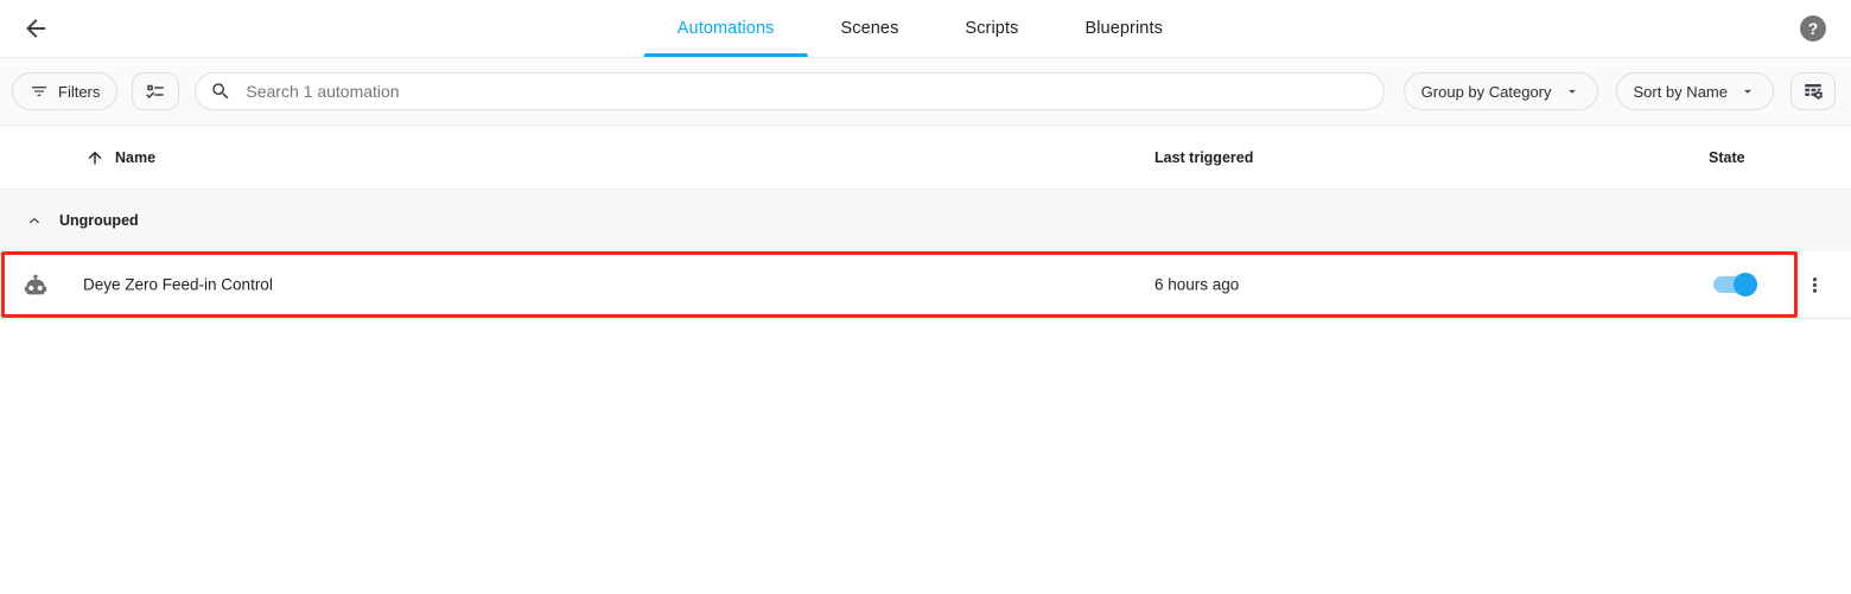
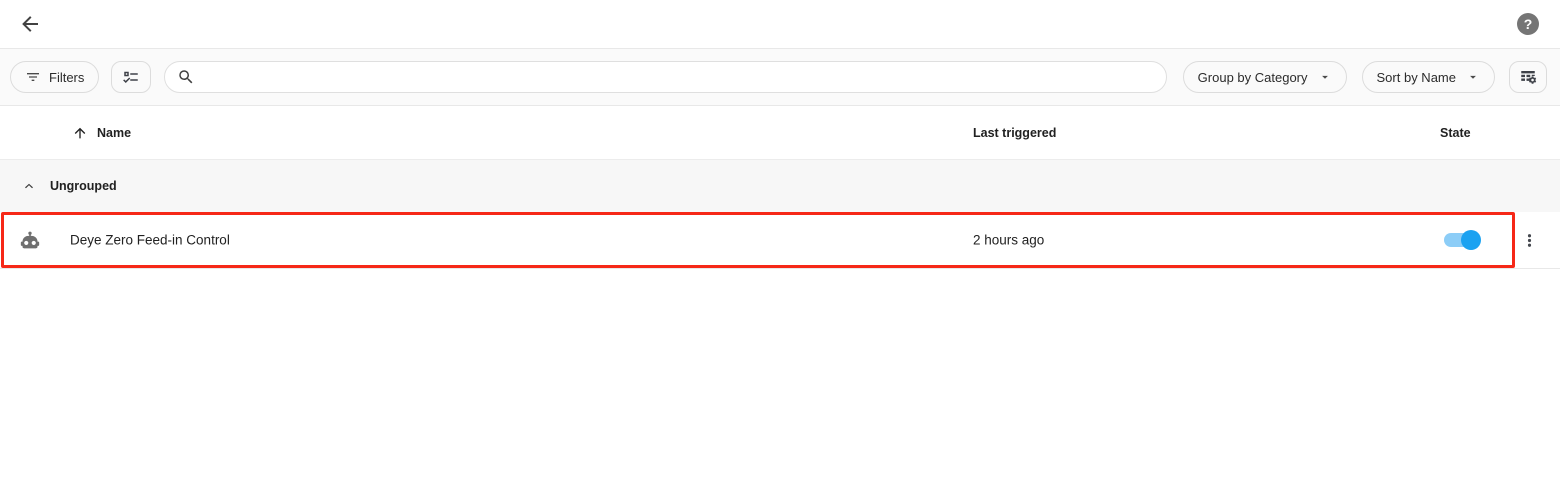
- Automations
- Scenes
- Scripts
- Blueprints
  ?
  Filters
- Search 1 automation
  Group by Category
  Sort by Name
  Name
  Last triggered
  State
  Ungrouped
  Deye Zero Feed-in Control
- 6 hours ago
+ 2 hours ago
